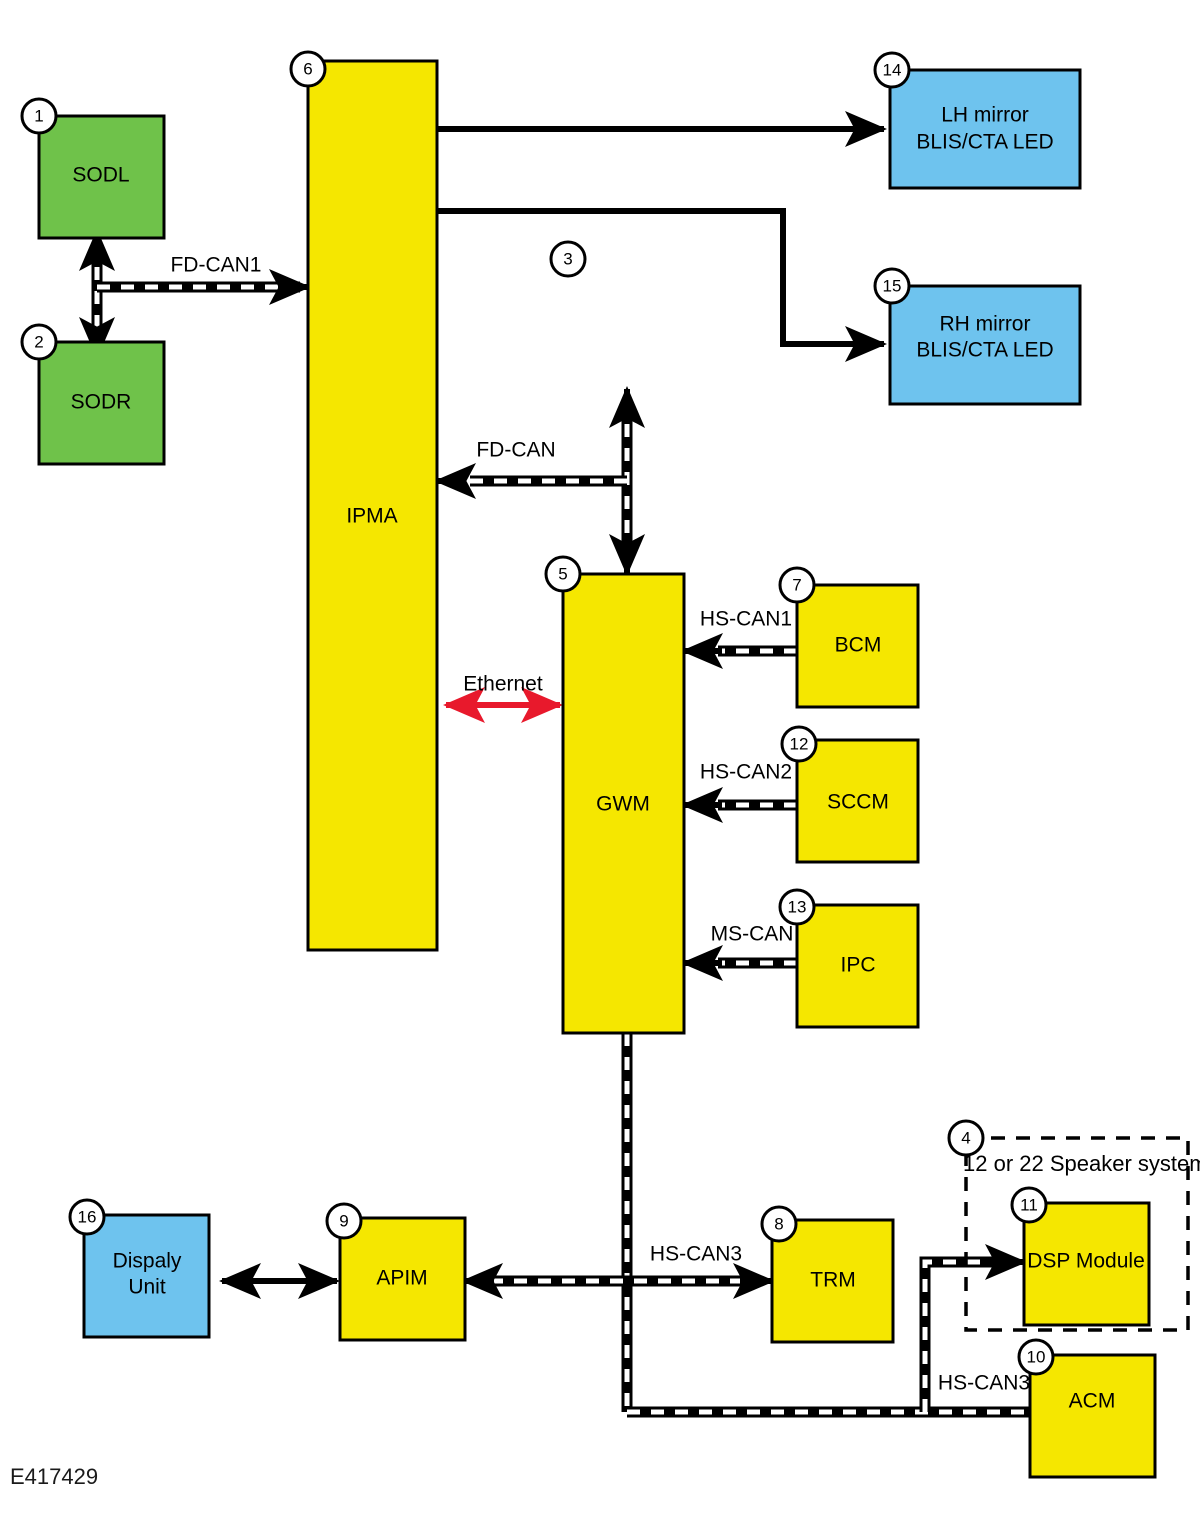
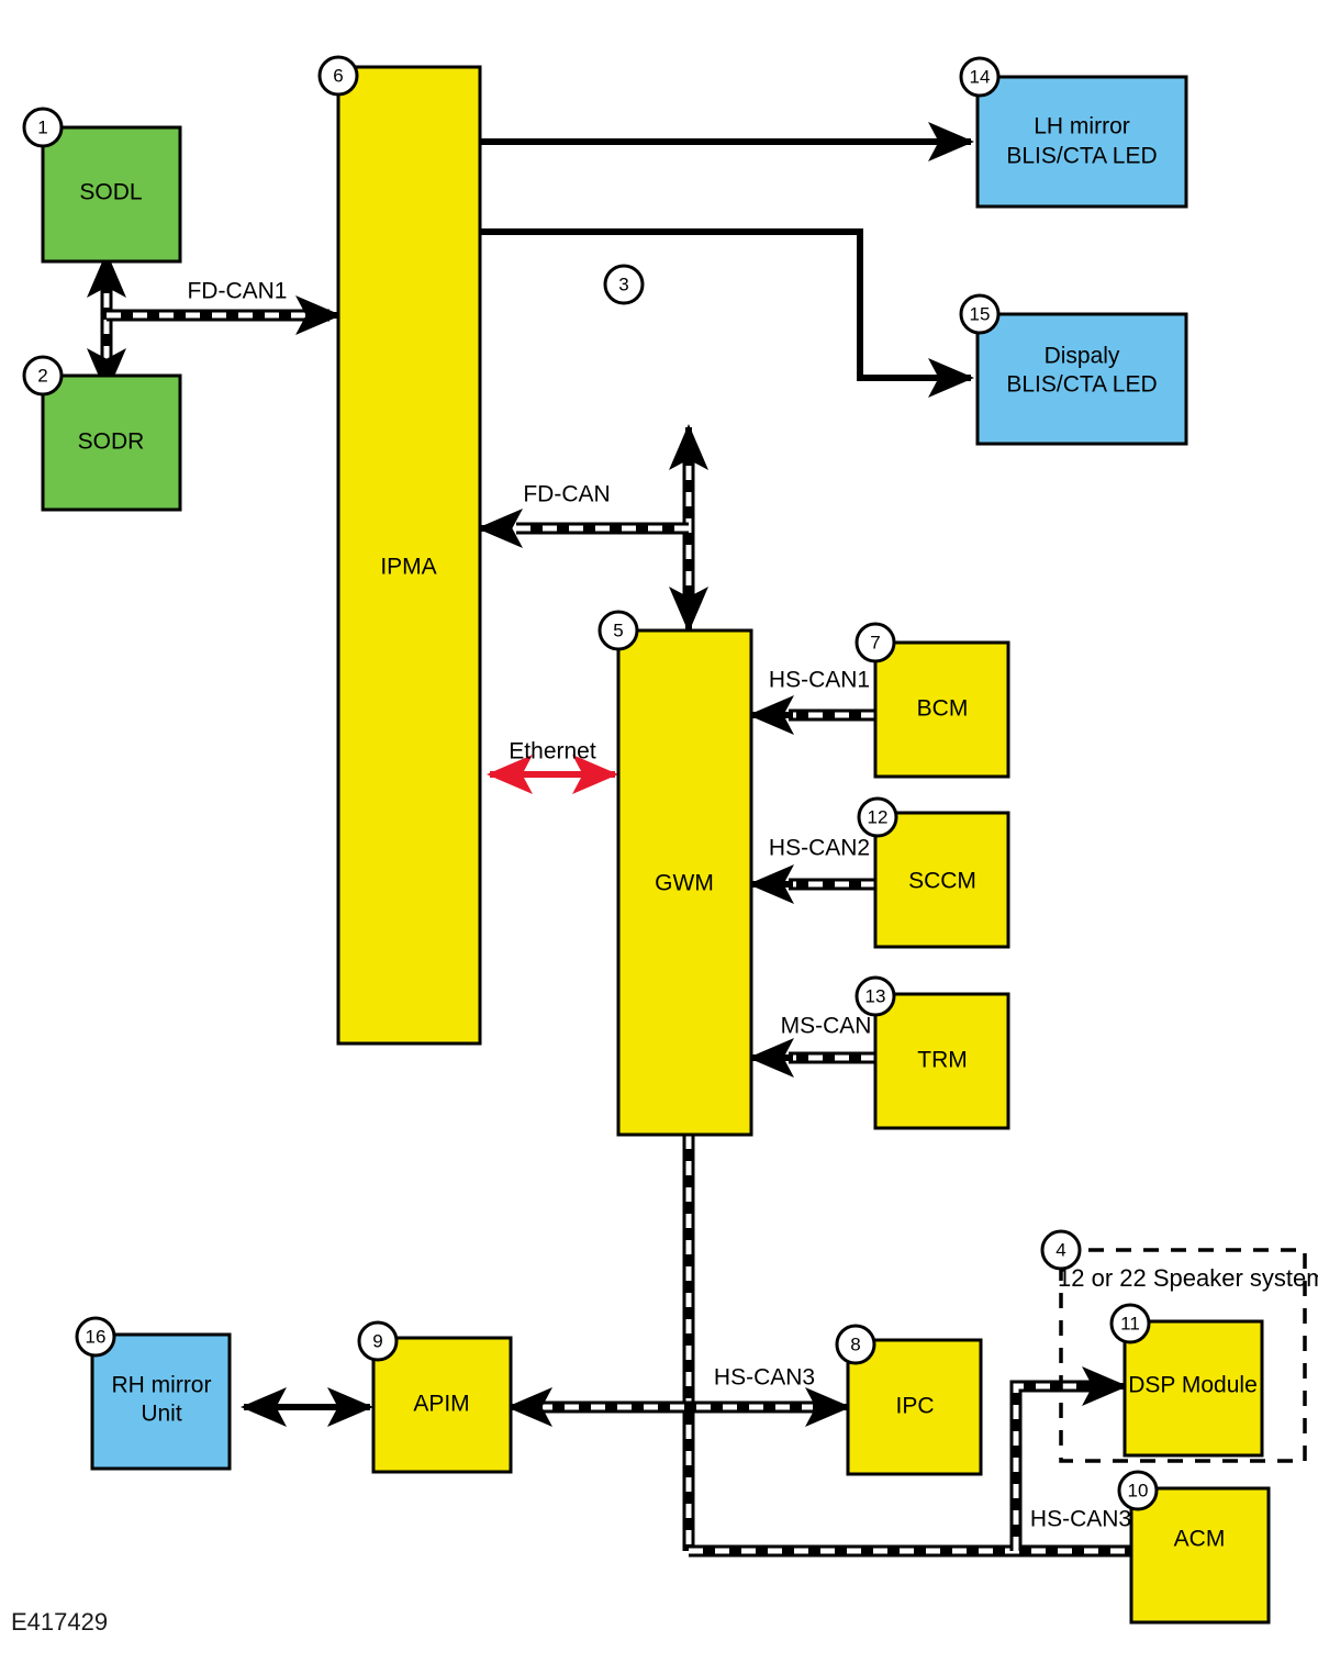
  SODL
  SODR
  GWM
  IPMA
  BCM
- TRM
+ IPC
  APIM
  ACM
  DSP Module
  SCCM
- IPC
+ TRM
  LH mirror
  BLIS/CTA LED
- RH mirror
+ Dispaly
  BLIS/CTA LED
- Dispaly
+ RH mirror
  Unit
  FD-CAN1
  FD-CAN
  Ethernet
  HS-CAN1
  HS-CAN2
  MS-CAN
  HS-CAN3
  HS-CAN3
  12 or 22 Speaker system
  1
  2
  3
  4
  5
  6
  7
  8
  9
  10
  11
  12
  13
  14
  15
  16
  E417429
